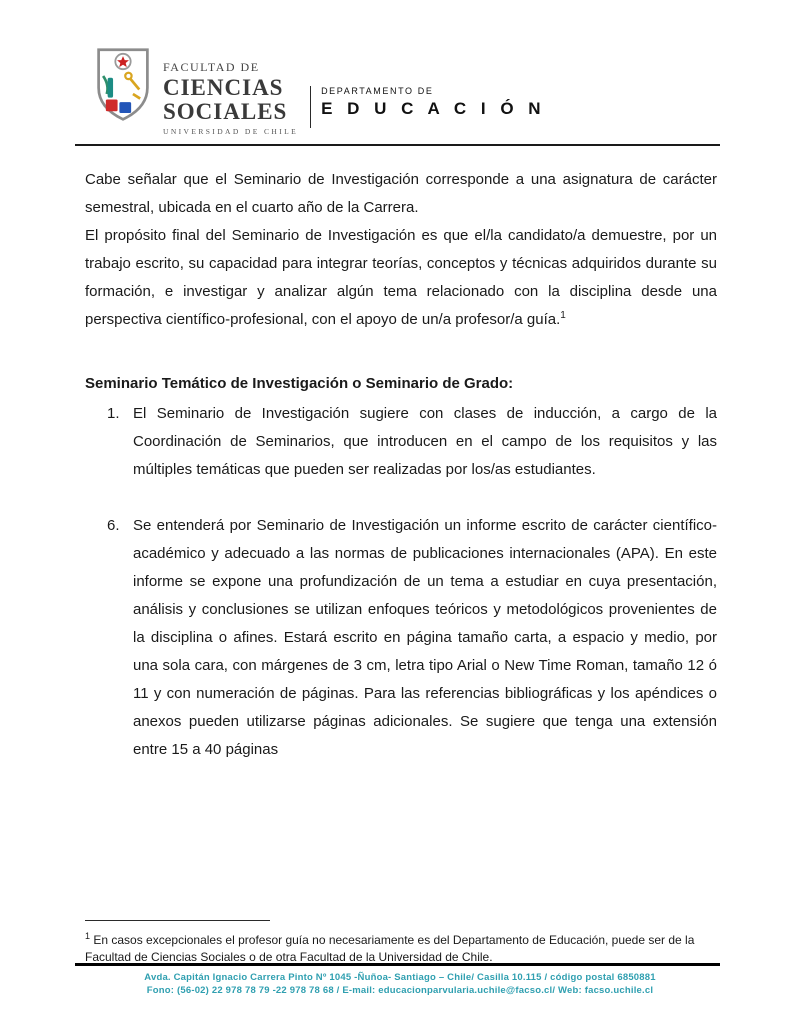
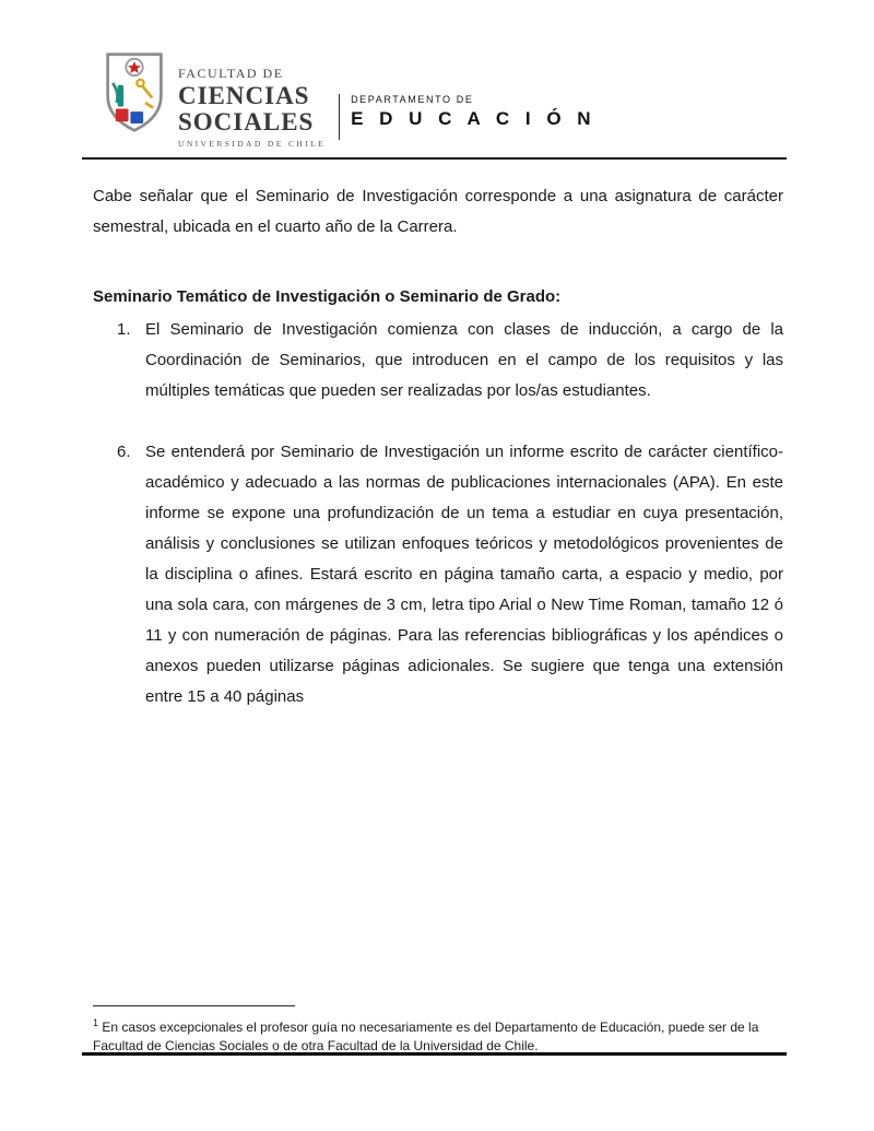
  FACULTAD DE
  CIENCIAS
  SOCIALES
  UNIVERSIDAD DE CHILE
  DEPARTAMENTO DE
  E D U C A C I Ó N
  Cabe señalar que el Seminario de Investigación corresponde a una asignatura de carácter semestral, ubicada en el cuarto año de la Carrera.
- El propósito final del Seminario de Investigación es que el/la candidato/a demuestre, por un trabajo escrito, su capacidad para integrar teorías, conceptos y técnicas adquiridos durante su formación, e investigar y analizar algún tema relacionado con la disciplina desde una perspectiva científico-profesional, con el apoyo de un/a profesor/a guía.1
  Seminario Temático de Investigación o Seminario de Grado:
  1.
- El Seminario de Investigación sugiere con clases de inducción, a cargo de la Coordinación de Seminarios, que introducen en el campo de los requisitos y las múltiples temáticas que pueden ser realizadas por los/as estudiantes.
+ El Seminario de Investigación comienza con clases de inducción, a cargo de la Coordinación de Seminarios, que introducen en el campo de los requisitos y las múltiples temáticas que pueden ser realizadas por los/as estudiantes.
  6.
  Se entenderá por Seminario de Investigación un informe escrito de carácter científico-académico y adecuado a las normas de publicaciones internacionales (APA). En este informe se expone una profundización de un tema a estudiar en cuya presentación, análisis y conclusiones se utilizan enfoques teóricos y metodológicos provenientes de la disciplina o afines. Estará escrito en página tamaño carta, a espacio y medio, por una sola cara, con márgenes de 3 cm, letra tipo Arial o New Time Roman, tamaño 12 ó 11 y con numeración de páginas. Para las referencias bibliográficas y los apéndices o anexos pueden utilizarse páginas adicionales. Se sugiere que tenga una extensión entre 15 a 40 páginas
  1 En casos excepcionales el profesor guía no necesariamente es del Departamento de Educación, puede ser de la Facultad de Ciencias Sociales o de otra Facultad de la Universidad de Chile.
- Avda. Capitán Ignacio Carrera Pinto Nº 1045 -Ñuñoa- Santiago – Chile/ Casilla 10.115 / código postal 6850881
- Fono: (56-02) 22 978 78 79 -22 978 78 68 / E-mail: educacionparvularia.uchile@facso.cl/ Web: facso.uchile.cl
